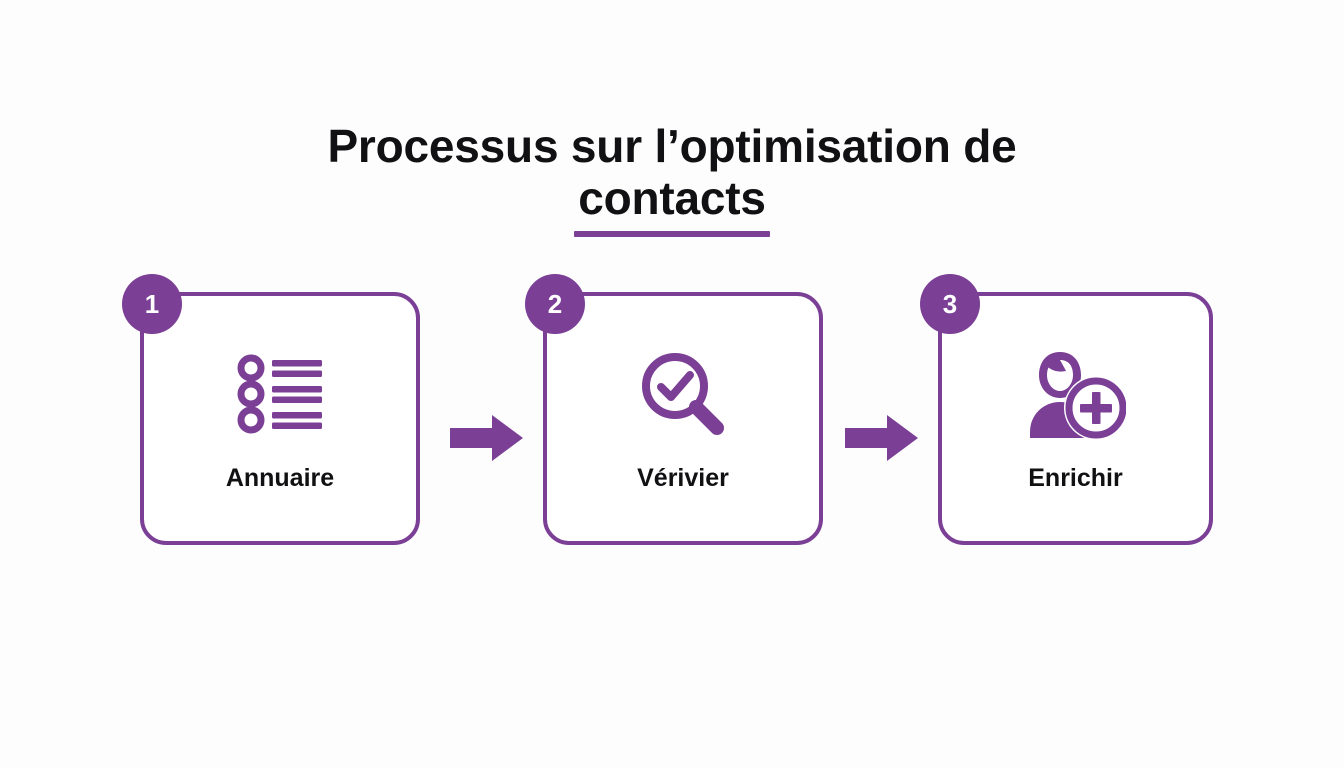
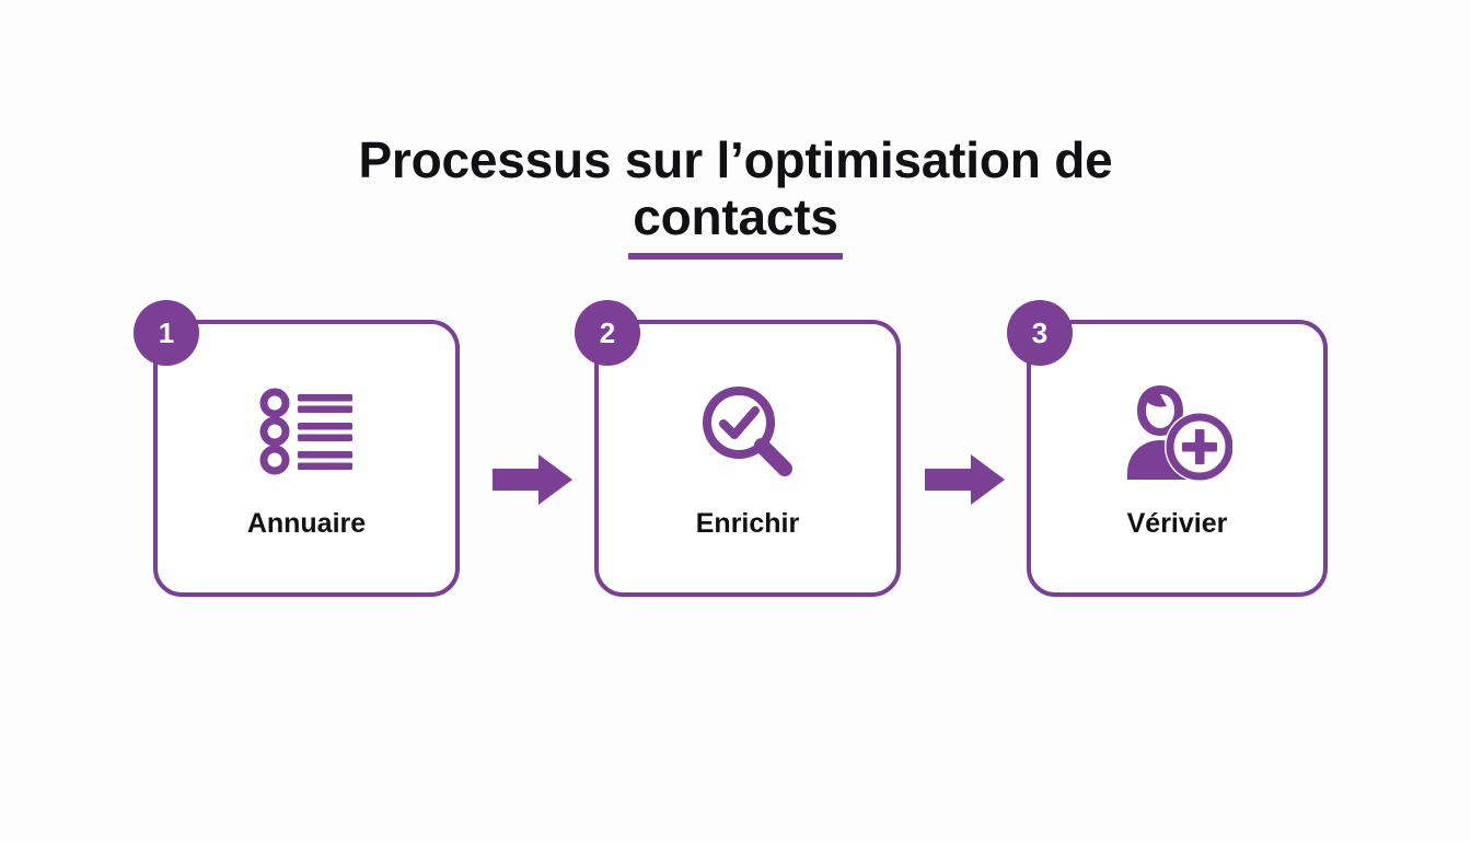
  Processus sur l’optimisation de
  contacts
  1
  Annuaire
  2
- Vérivier
+ Enrichir
  3
- Enrichir
+ Vérivier
